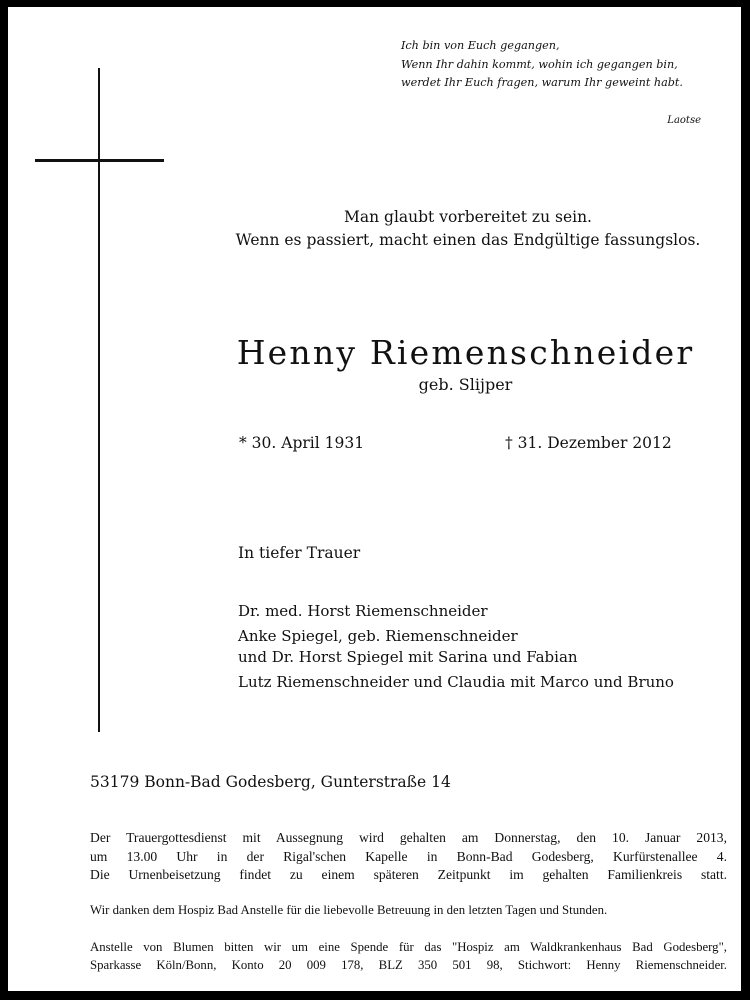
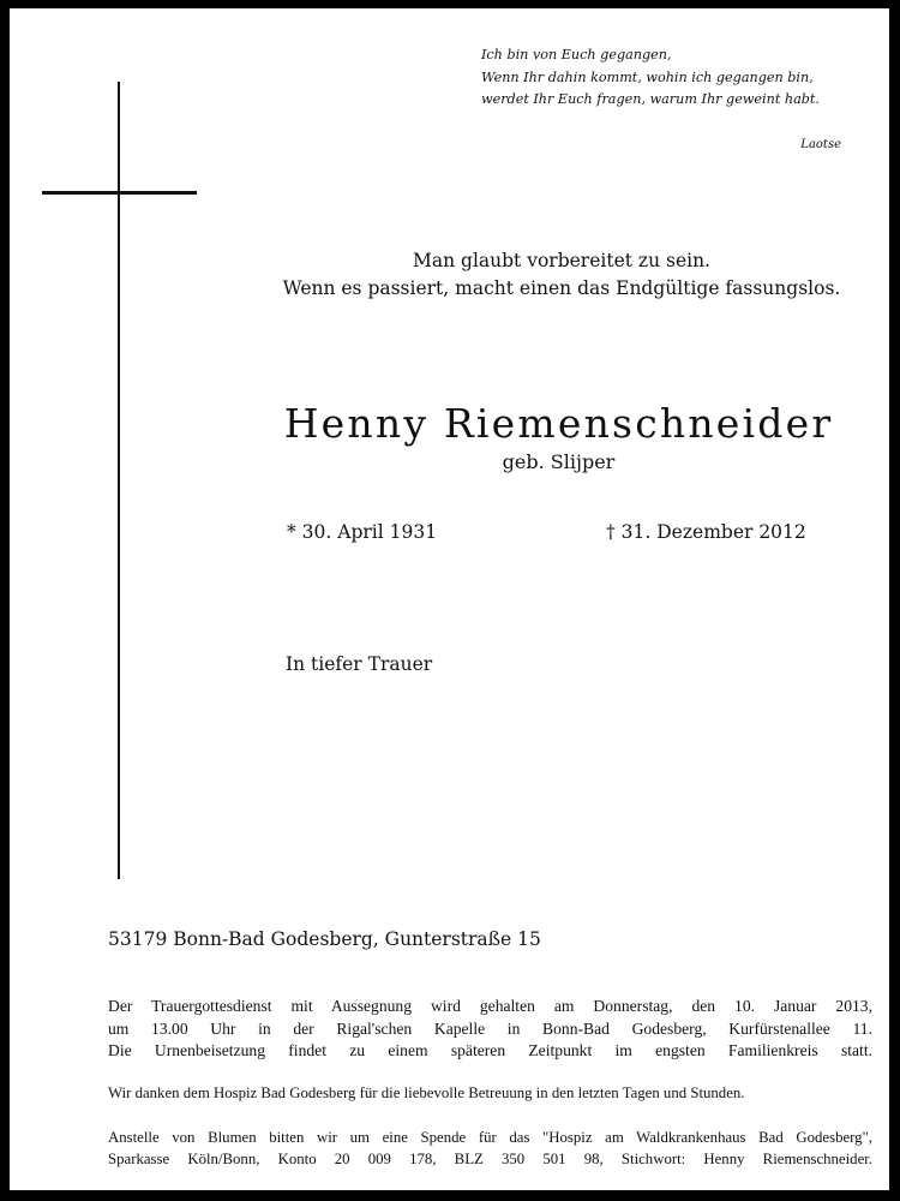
  Ich bin von Euch gegangen,
  Wenn Ihr dahin kommt, wohin ich gegangen bin,
  werdet Ihr Euch fragen, warum Ihr geweint habt.
  Laotse
  Man glaubt vorbereitet zu sein.
  Wenn es passiert, macht einen das Endgültige fassungslos.
  Henny Riemenschneider
  geb. Slijper
  * 30. April 1931
  † 31. Dezember 2012
  In tiefer Trauer
- Dr. med. Horst Riemenschneider
- Anke Spiegel, geb. Riemenschneider
- und Dr. Horst Spiegel mit Sarina und Fabian
- Lutz Riemenschneider und Claudia mit Marco und Bruno
- 53179 Bonn-Bad Godesberg, Gunterstraße 14
+ 53179 Bonn-Bad Godesberg, Gunterstraße 15
  Der Trauergottesdienst mit Aussegnung wird gehalten am Donnerstag, den 10. Januar 2013,
- um 13.00 Uhr in der Rigal'schen Kapelle in Bonn-Bad Godesberg, Kurfürstenallee 4.
+ um 13.00 Uhr in der Rigal'schen Kapelle in Bonn-Bad Godesberg, Kurfürstenallee 11.
- Die Urnenbeisetzung findet zu einem späteren Zeitpunkt im gehalten Familienkreis statt.
+ Die Urnenbeisetzung findet zu einem späteren Zeitpunkt im engsten Familienkreis statt.
- Wir danken dem Hospiz Bad Anstelle für die liebevolle Betreuung in den letzten Tagen und Stunden.
+ Wir danken dem Hospiz Bad Godesberg für die liebevolle Betreuung in den letzten Tagen und Stunden.
  Anstelle von Blumen bitten wir um eine Spende für das "Hospiz am Waldkrankenhaus Bad Godesberg",
  Sparkasse Köln/Bonn, Konto 20 009 178, BLZ 350 501 98, Stichwort: Henny Riemenschneider.
